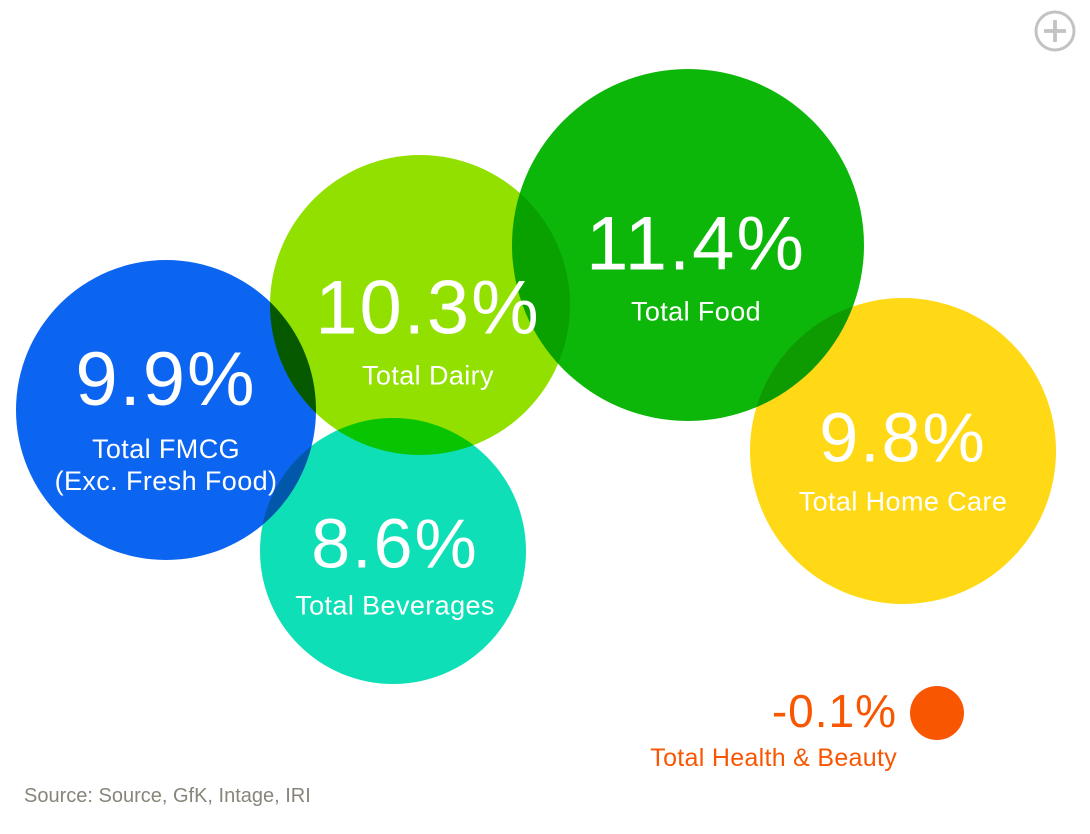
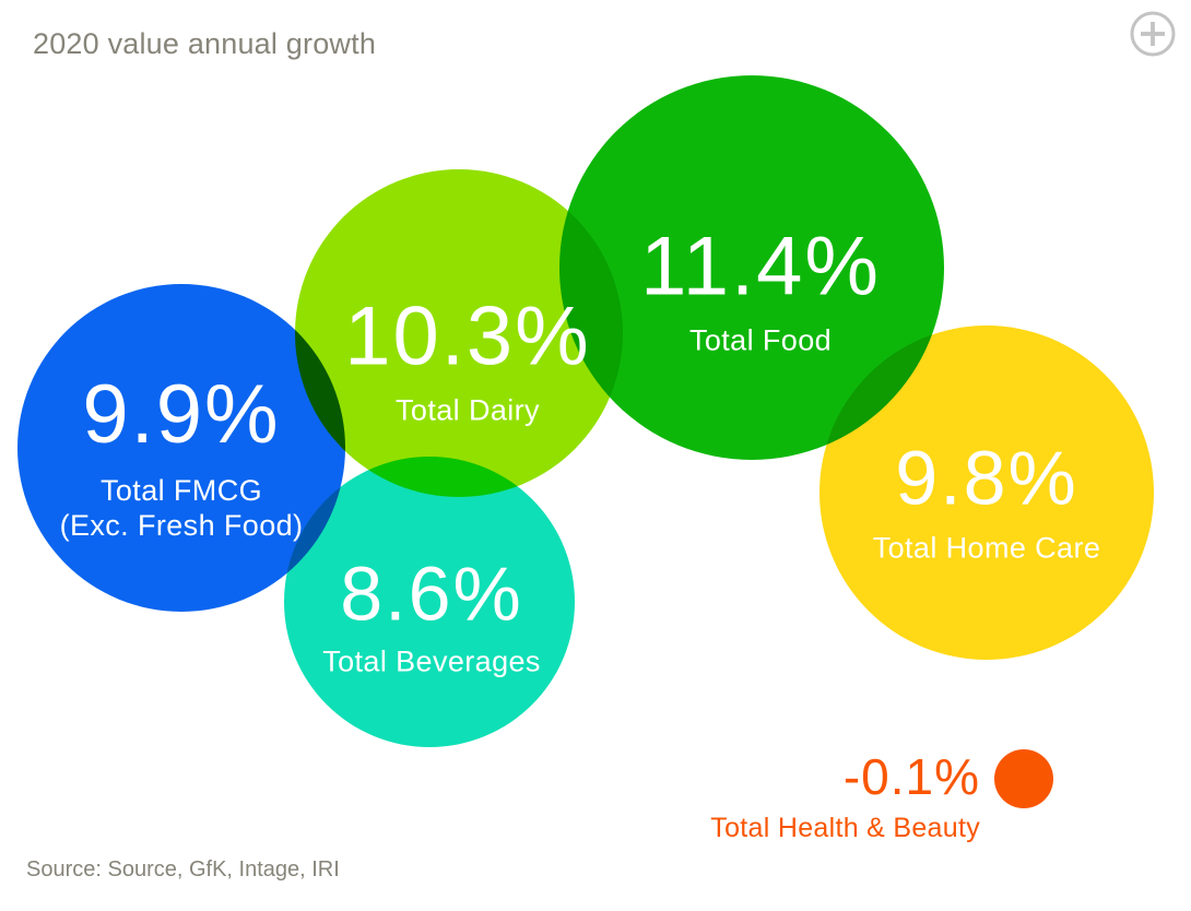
+ 2020 value annual growth
  9.9%
  Total FMCG
  (Exc. Fresh Food)
  10.3%
  Total Dairy
  11.4%
  Total Food
  9.8%
  Total Home Care
  8.6%
  Total Beverages
  -0.1%
  Total Health & Beauty
  Source: Source, GfK, Intage, IRI
